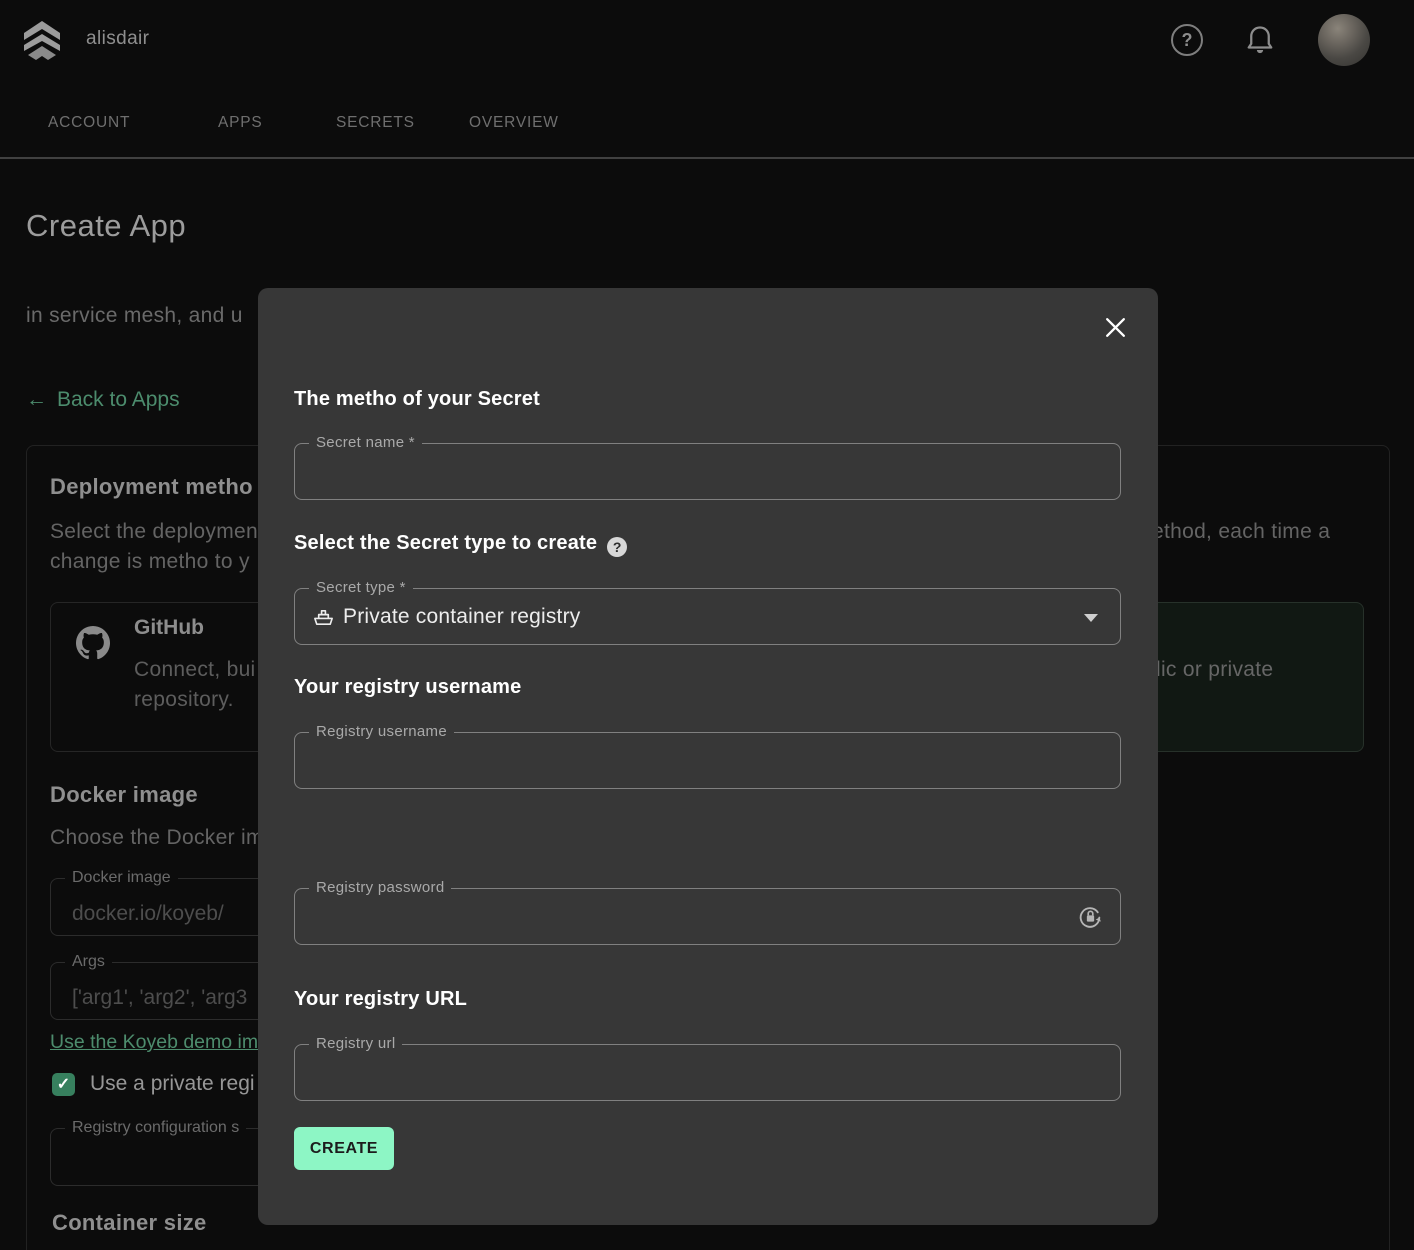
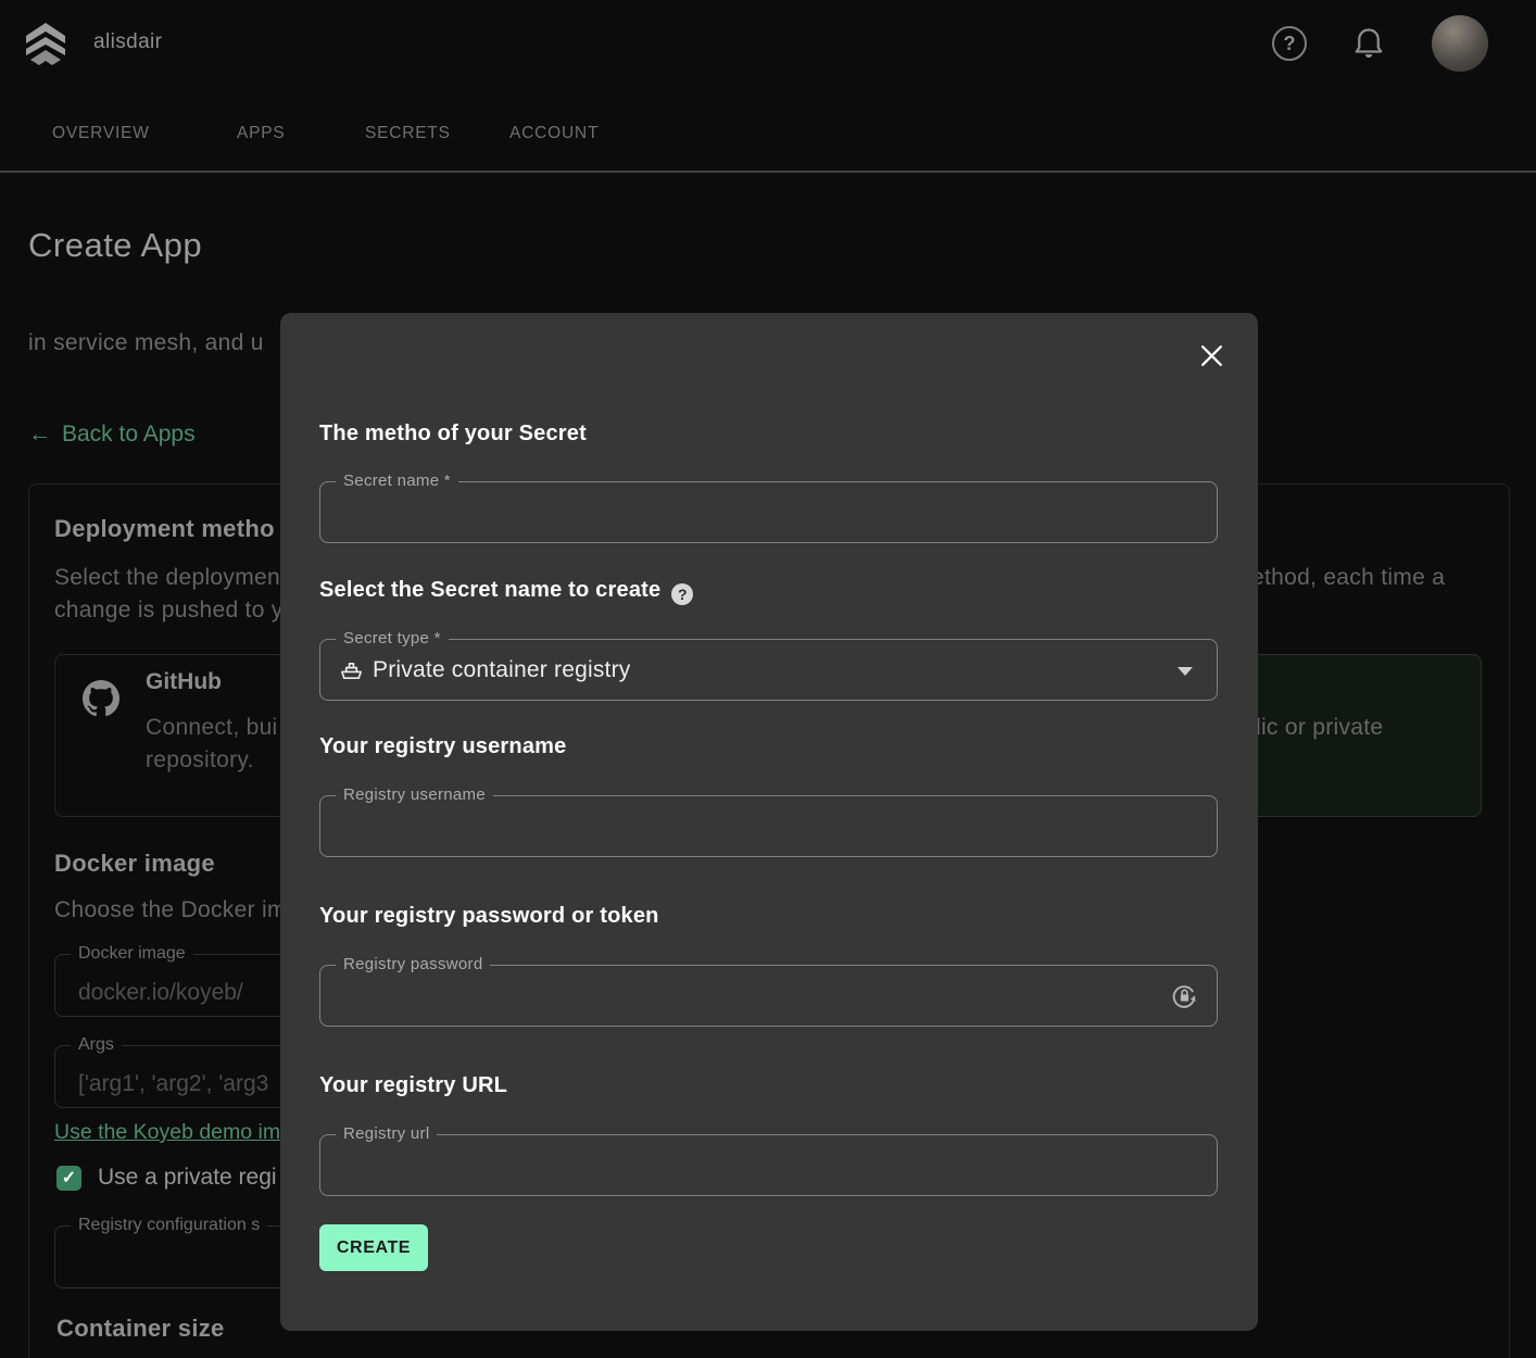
  alisdair
  ?
- ACCOUNT
+ OVERVIEW
  APPS
  SECRETS
- OVERVIEW
+ ACCOUNT
  Create App
  in service mesh, and u
  ← Back to Apps
  Deployment metho
  Select the deploymen
  thod, each time a
- change is metho to y
+ change is pushed to y
  GitHub
  Connect, bui
  repository.
  lic or private
  Docker image
  Choose the Docker im
  Docker image
  docker.io/koyeb/
  Args
  ['arg1', 'arg2', 'arg3
  Use the Koyeb demo im
  ✓
  Use a private regi
  Registry configuration s
  Container size
  The metho of your Secret
  Secret name *
- Select the Secret type to create ?
+ Select the Secret name to create ?
  Secret type *
  Private container registry
  Your registry username
  Registry username
+ Your registry password or token
  Registry password
  Your registry URL
  Registry url
  CREATE
